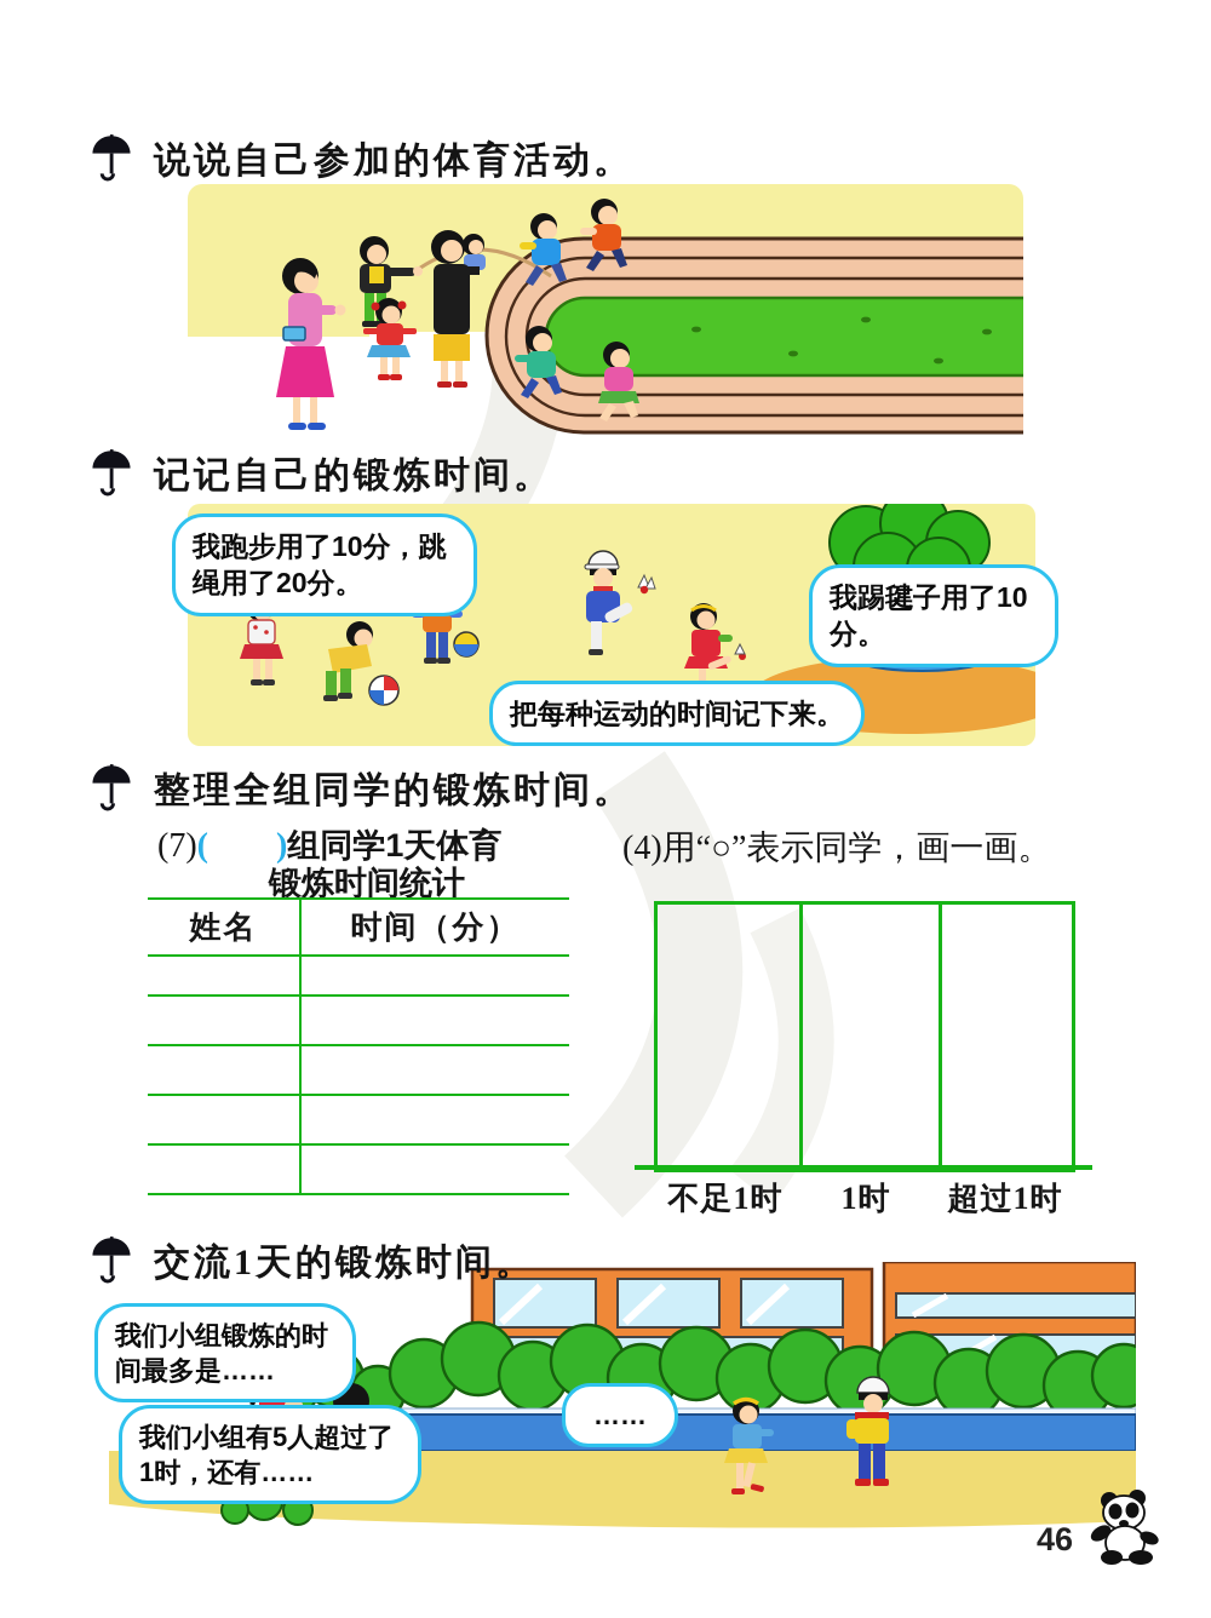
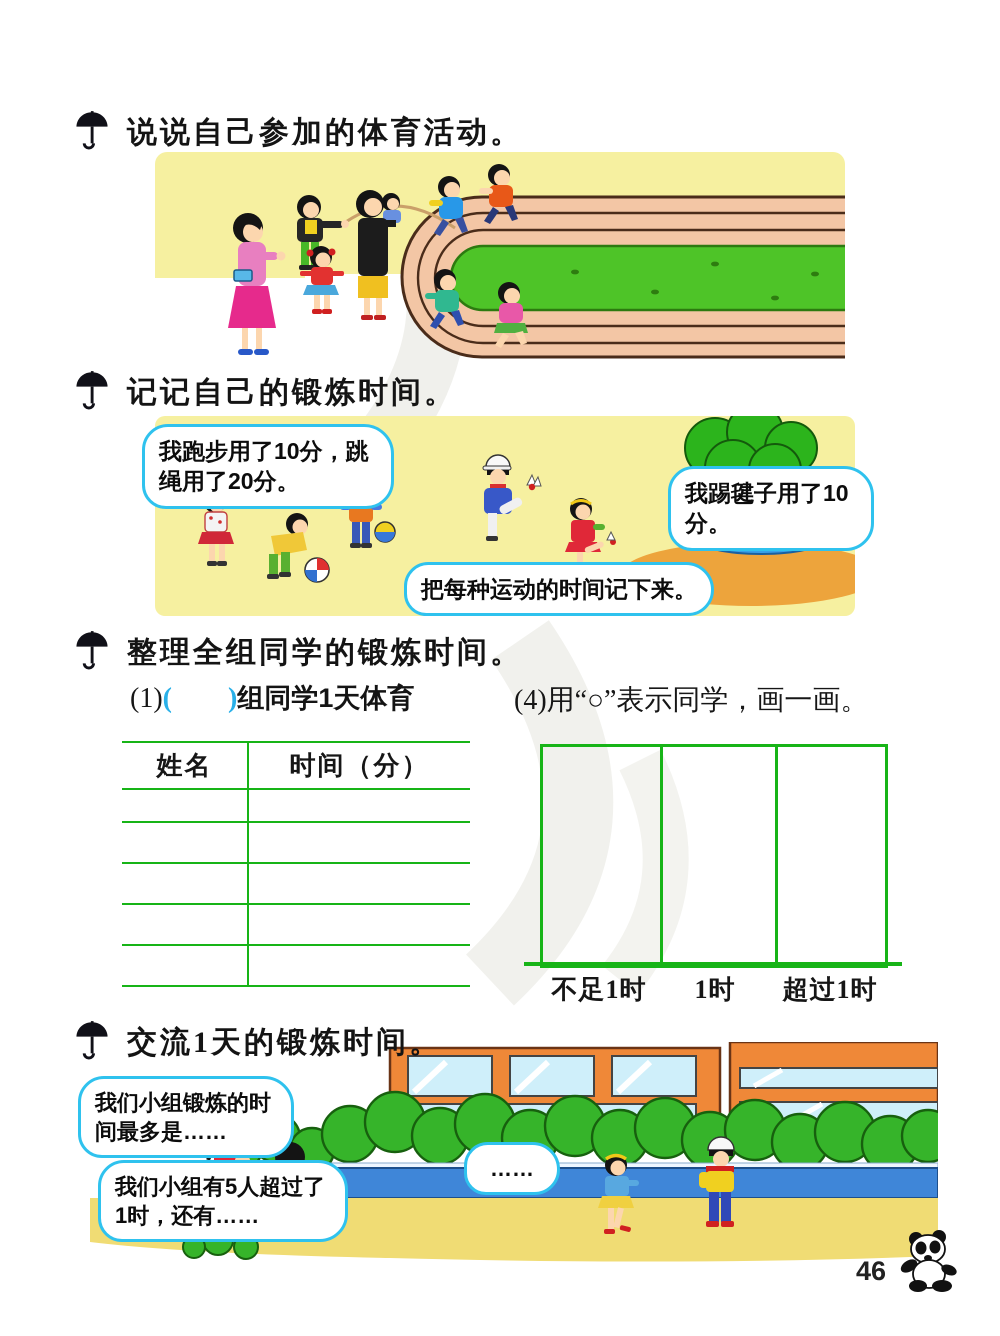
  说说自己参加的体育活动。
  记记自己的锻炼时间。
  我跑步用了10分，跳绳用了20分。
  我踢毽子用了10分。
  把每种运动的时间记下来。
  整理全组同学的锻炼时间。
- (7)( )组同学1天体育
+ (1)( )组同学1天体育
- 锻炼时间统计
  姓名
  时间（分）
  (4)用“○”表示同学，画一画。
  不足1时
  1时
  超过1时
  交流1天的锻炼时间。
  我们小组锻炼的时间最多是……
  我们小组有5人超过了1时，还有……
  ……
  46
